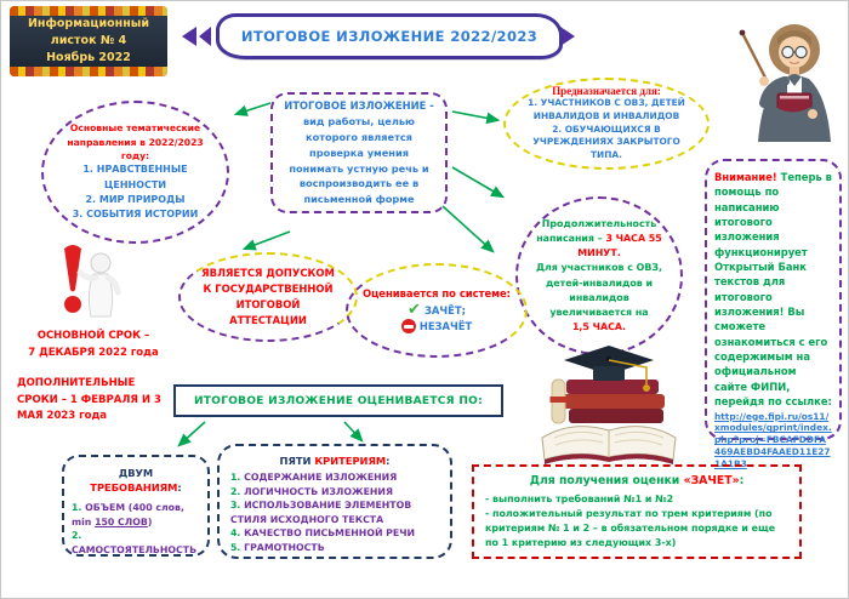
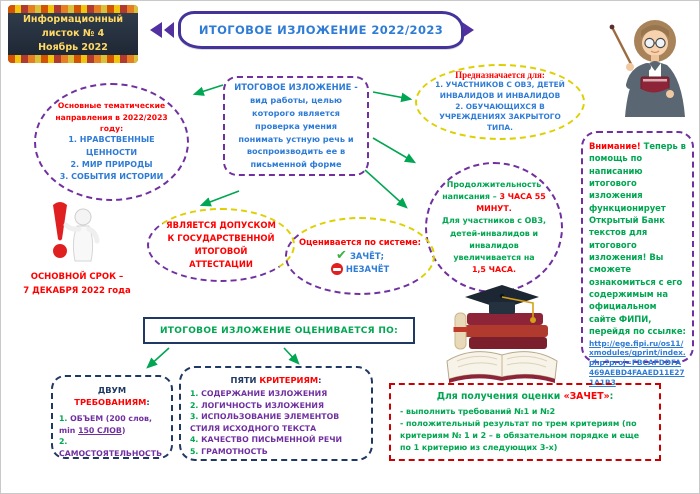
  Информационный
  листок № 4
  Ноябрь 2022
  ИТОГОВОЕ ИЗЛОЖЕНИЕ 2022/2023
  Основные тематические направления в 2022/2023 году:
  1. НРАВСТВЕННЫЕ ЦЕННОСТИ
  2. МИР ПРИРОДЫ
  3. СОБЫТИЯ ИСТОРИИ
  ИТОГОВОЕ ИЗЛОЖЕНИЕ -
  вид работы, целью которого является проверка умения понимать устную речь и воспроизводить ее в письменной форме
  Предназначается для:
  1. УЧАСТНИКОВ С ОВЗ, ДЕТЕЙ ИНВАЛИДОВ И ИНВАЛИДОВ
  2. ОБУЧАЮЩИХСЯ В УЧРЕЖДЕНИЯХ ЗАКРЫТОГО ТИПА.
  Продолжительность написания – 3 ЧАСА 55 МИНУТ.
  Для участников с ОВЗ, детей-инвалидов и инвалидов
  увеличивается на
  1,5 ЧАСА.
  Внимание! Теперь в помощь по написанию итогового изложения функционирует Открытый Банк текстов для итогового изложения! Вы сможете ознакомиться с его содержимым на официальном сайте ФИПИ, перейдя по ссылке:
  http://ege.fipi.ru/os11/xmodules/qprint/index.php?proj=FBCAFDDFA469AEBD4FAAED11E271A1B3
  ЯВЛЯЕТСЯ ДОПУСКОМ К ГОСУДАРСТВЕННОЙ ИТОГОВОЙ АТТЕСТАЦИИ
  Оценивается по системе:
  ✔
  ЗАЧЁТ;
  НЕЗАЧЁТ
  ОСНОВНОЙ СРОК –
  7 ДЕКАБРЯ 2022 года
- ДОПОЛНИТЕЛЬНЫЕ СРОКИ – 1 ФЕВРАЛЯ И 3 МАЯ 2023 года
  ИТОГОВОЕ ИЗЛОЖЕНИЕ ОЦЕНИВАЕТСЯ ПО:
  ДВУМ ТРЕБОВАНИЯМ:
- 1. ОБЪЕМ (400 слов, min 150 СЛОВ)
+ 1. ОБЪЕМ (200 слов, min 150 СЛОВ)
  2. САМОСТОЯТЕЛЬНОСТЬ
  ПЯТИ КРИТЕРИЯМ:
  1. СОДЕРЖАНИЕ ИЗЛОЖЕНИЯ
  2. ЛОГИЧНОСТЬ ИЗЛОЖЕНИЯ
  3. ИСПОЛЬЗОВАНИЕ ЭЛЕМЕНТОВ СТИЛЯ ИСХОДНОГО ТЕКСТА
  4. КАЧЕСТВО ПИСЬМЕННОЙ РЕЧИ
  5. ГРАМОТНОСТЬ
  Для получения оценки «ЗАЧЕТ»:
  - выполнить требований №1 и №2
  - положительный результат по трем критериям (по критериям № 1 и 2 – в обязательном порядке и еще по 1 критерию из следующих 3-х)
